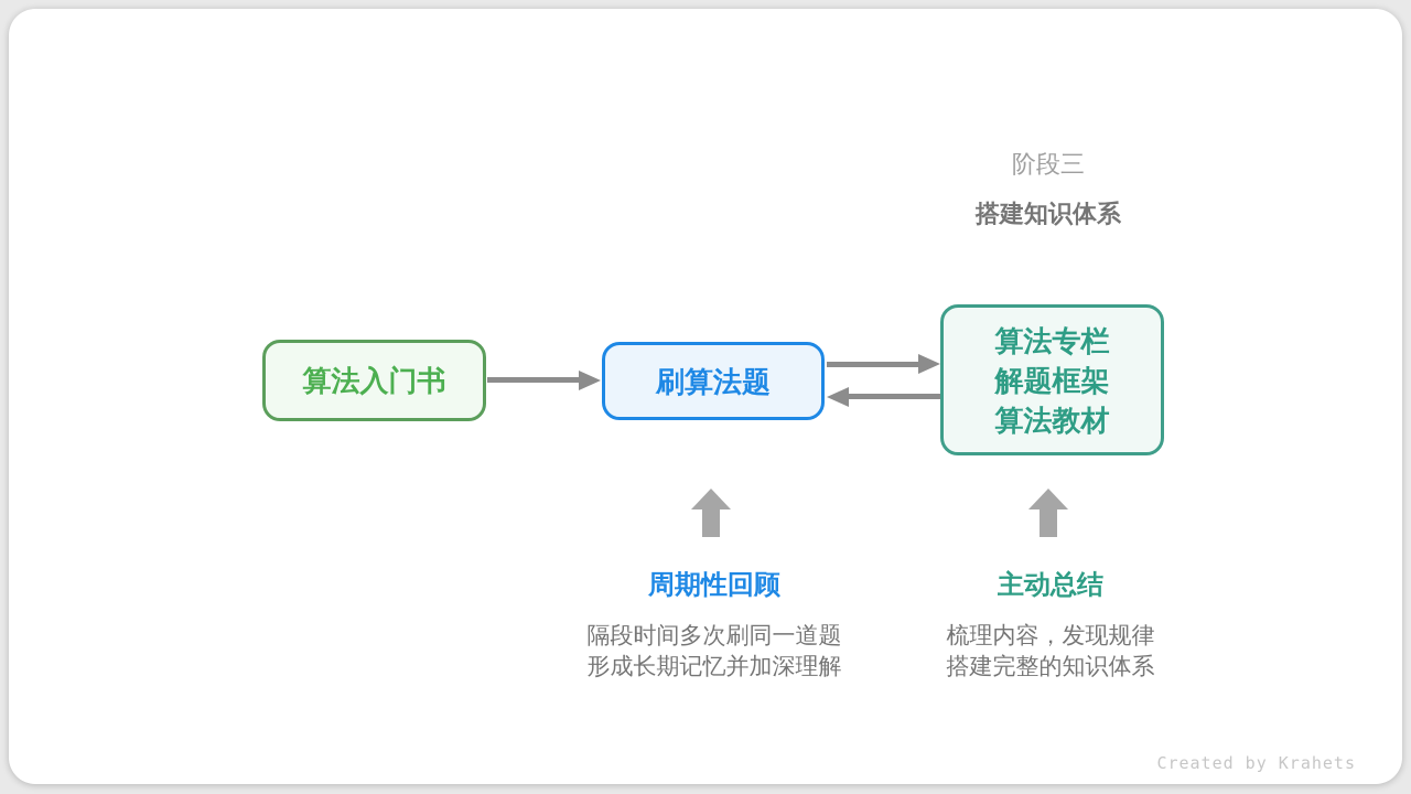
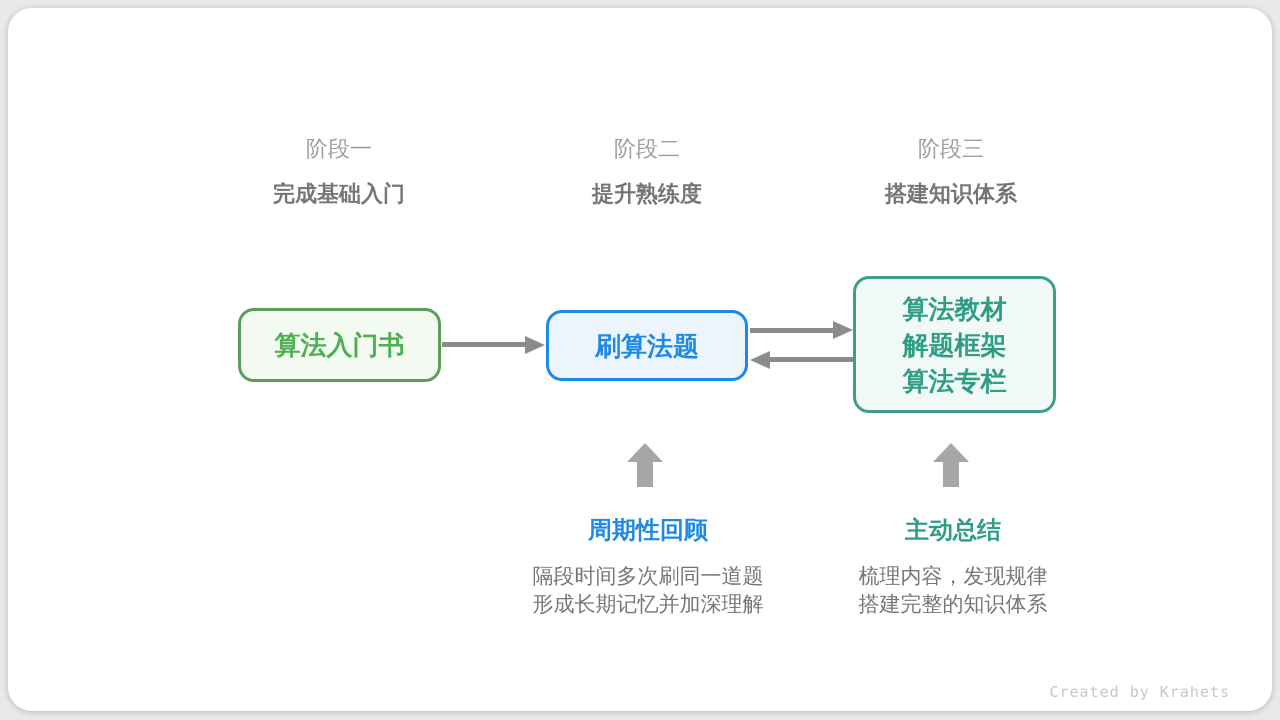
+ 阶段一
+ 完成基础入门
+ 阶段二
+ 提升熟练度
  阶段三
  搭建知识体系
  算法入门书
  刷算法题
- 算法专栏
+ 算法教材
  解题框架
- 算法教材
+ 算法专栏
  周期性回顾
  隔段时间多次刷同一道题
  形成长期记忆并加深理解
  主动总结
  梳理内容，发现规律
  搭建完整的知识体系
  Created by Krahets
